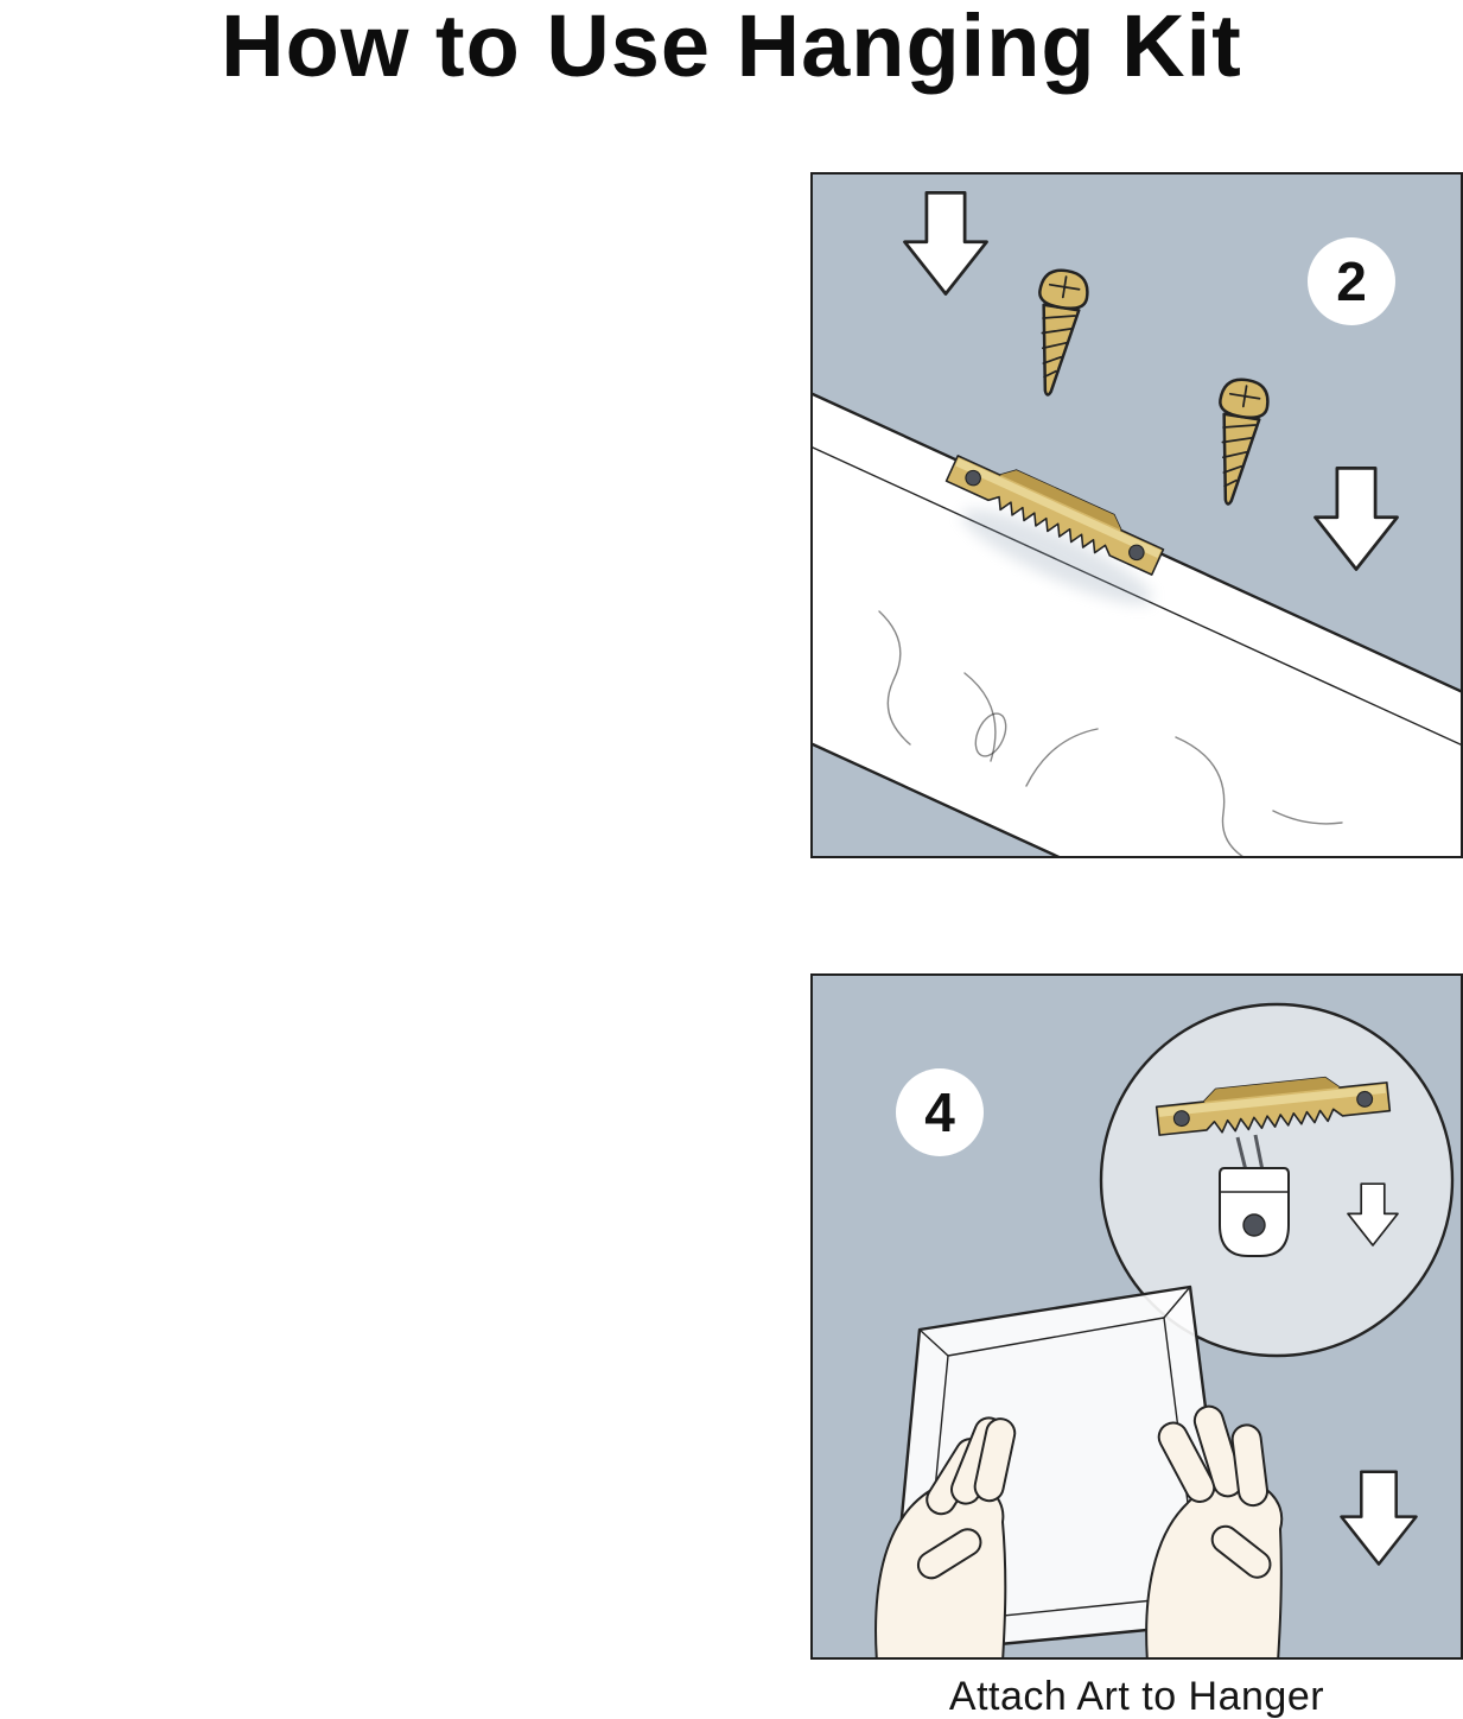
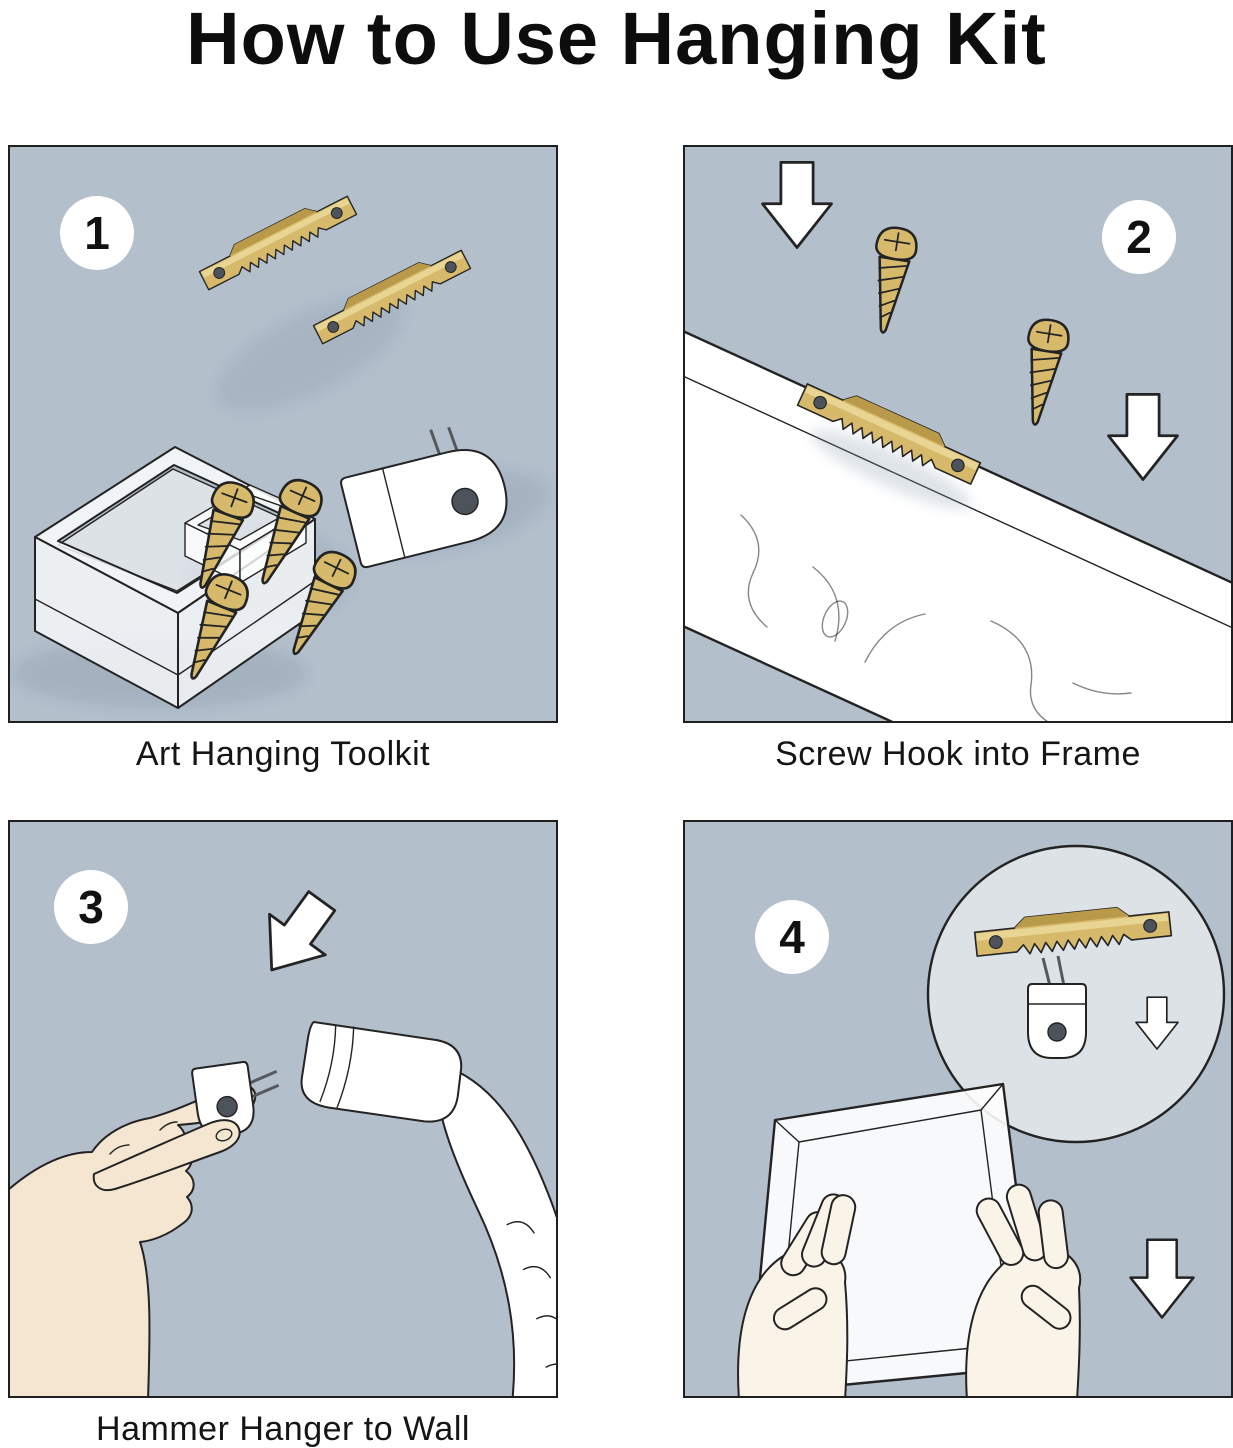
  How to Use Hanging Kit
+ 1
+ Art Hanging Toolkit
  2
+ Screw Hook into Frame
+ 3
+ Hammer Hanger to Wall
  4
- Attach Art to Hanger
